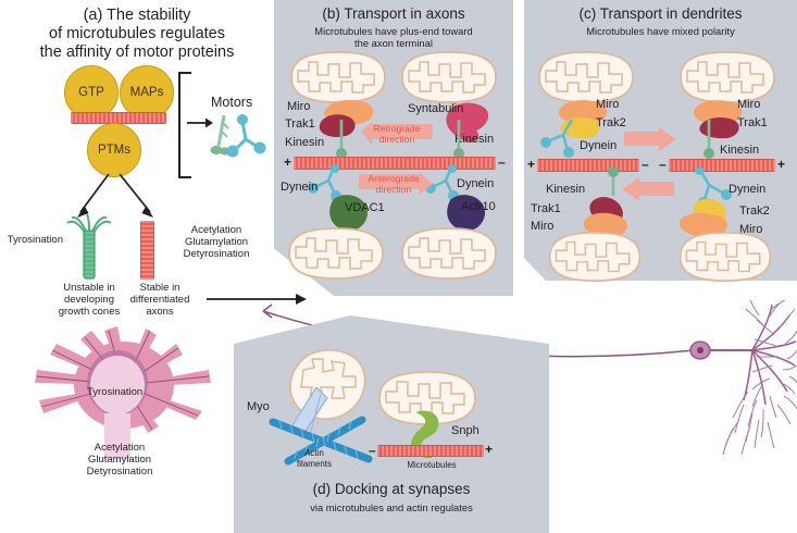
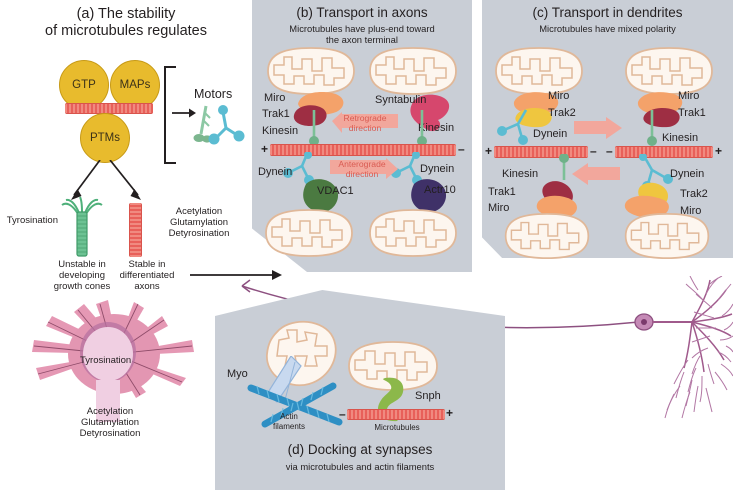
  (a) The stability
  of microtubules regulates
- the affinity of motor proteins
  GTP
  MAPs
  PTMs
  Motors
  Tyrosination
  Acetylation
  Glutamylation
  Detyrosination
  Unstable in
  developing
  growth cones
  Stable in
  differentiated
  axons
  Tyrosination
  Acetylation
  Glutamylation
  Detyrosination
  (b) Transport in axons
  Microtubules have plus-end toward
  the axon terminal
  Miro
  Trak1
  Syntabulin
  Kinesin
  inesin
  +
  –
  Dynein
  Dynein
  Retrograde
  direction
  Anterograde
  direction
  VDAC1
  Actr10
  (c) Transport in dendrites
  Microtubules have mixed polarity
  Miro
  Trak2
  Miro
  Trak1
  Dynein
  Kinesin
  +
  –
  –
  +
  Kinesin
  Dynein
  Trak1
  Miro
  Trak2
  Miro
  Myo
  Actin
  filaments
  Snph
  –
  +
  Microtubules
  (d) Docking at synapses
- via microtubules and actin regulates
+ via microtubules and actin filaments
